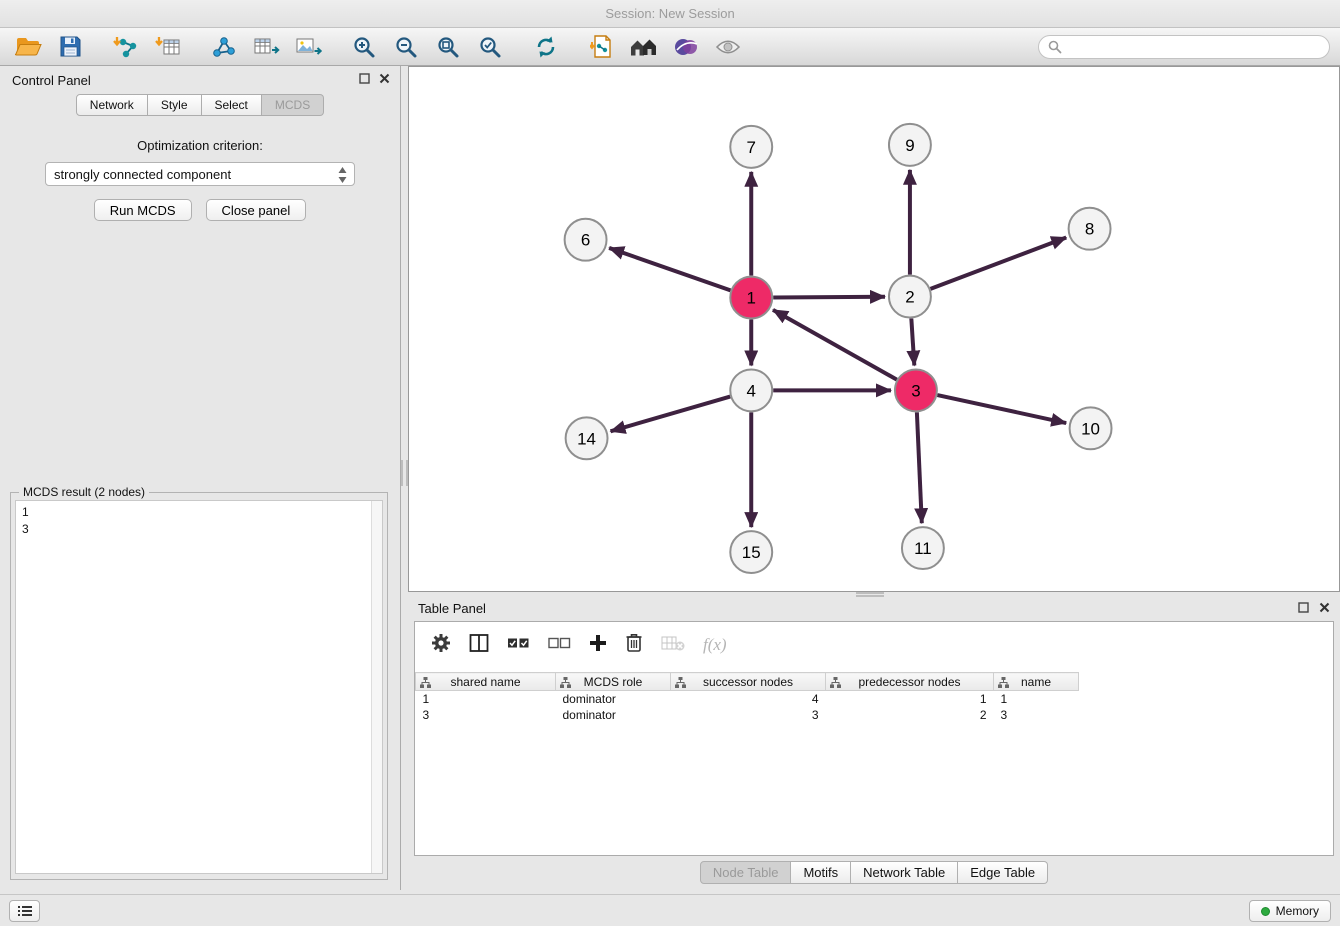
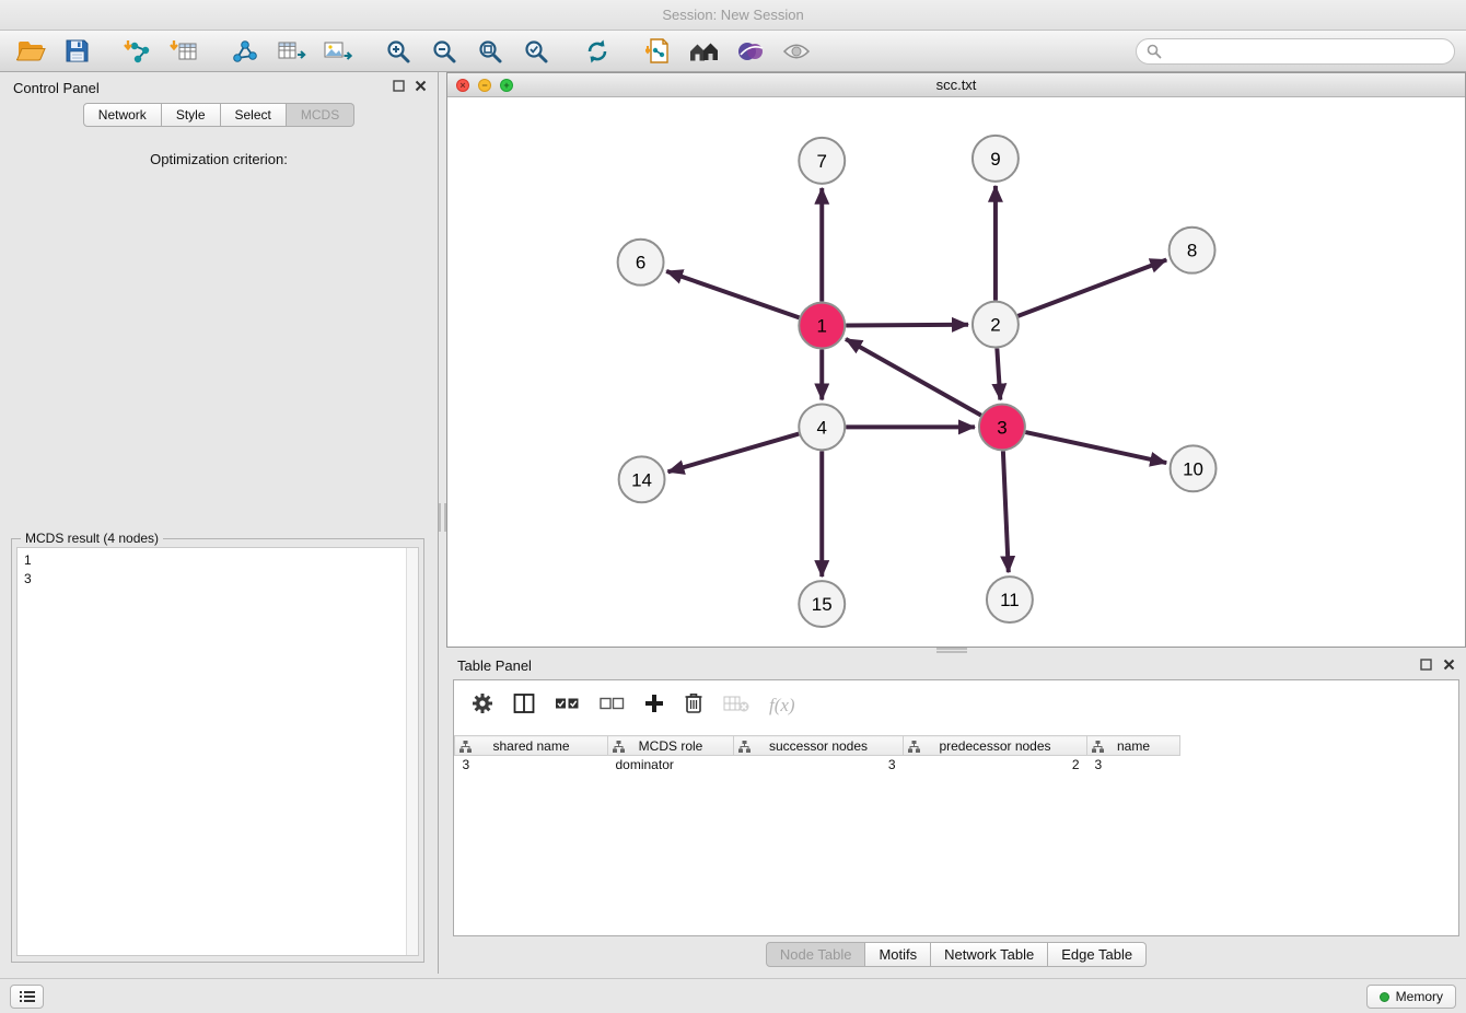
  Session: New Session
  Control Panel
  Network
  Style
  Select
  MCDS
  Optimization criterion:
- strongly connected component
- Run MCDS
- Close panel
- MCDS result (2 nodes)
+ MCDS result (4 nodes)
  1
  3
+ ×
+ −
+ +
+ scc.txt
  1
  2
  3
  4
  6
  7
  8
  9
  10
  11
  14
  15
  Table Panel
  f(x)
  shared name	MCDS role	successor nodes	predecessor nodes	name
- 1	dominator	4	1	1
  3	dominator	3	2	3
  Node Table
  Motifs
  Network Table
  Edge Table
  Memory
